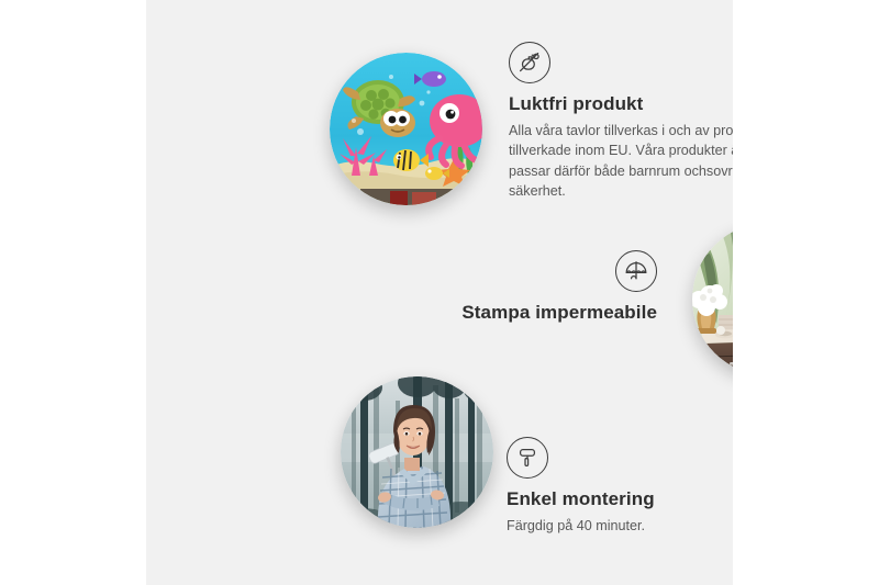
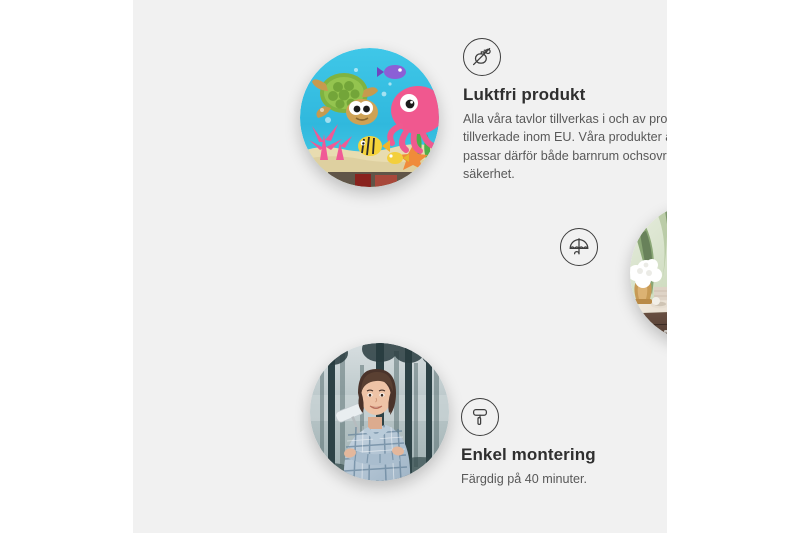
  Luktfri produkt
  Alla våra tavlor tillverkas i och av pro tillverkade inom EU. Våra produkter passar därför både barnrum ochsovr säkerhet.
- Stampa impermeabile
  Enkel montering
  Färgdig på 40 minuter.
